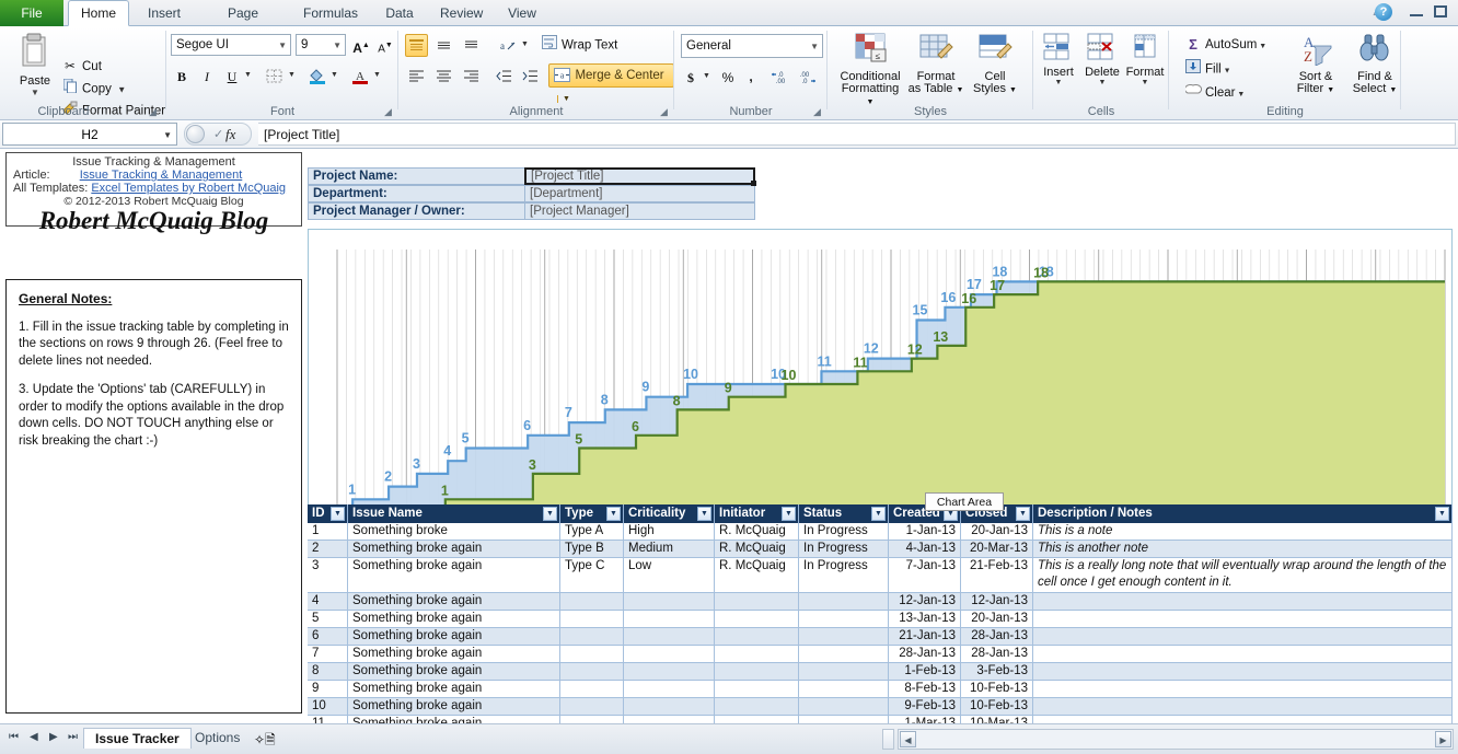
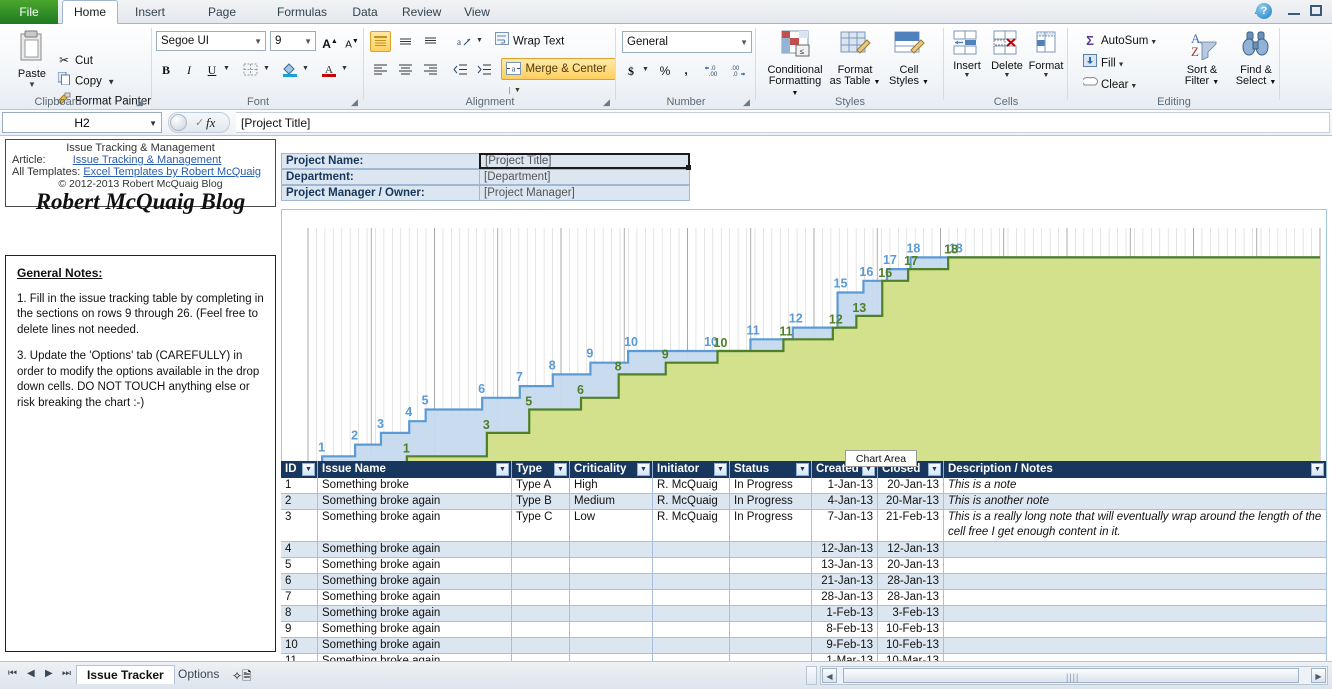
  File
  Home
  Insert
  Formulas
  Data
  Review
  View
  ?
  Paste
  ▼
  ✂ Cut
  Copy ▼
  Format Painter
  Clipboard
  ◢
  Segoe UI
  ▼
  9
  ▼
  B
  I
  U
  A
  Font
  ◢
  a
  Wrap Text
  a
  Merge & Center
  Alignment
  ◢
  General
  ▼
  $
  %
  ,
  Number
  ◢
  ≤
  Conditional
  Formatting
  Format
  as Table
  Cell
  Styles
  Styles
  Insert
  Delete
  Format
  Cells
  Σ AutoSum
  Fill
  Clear
  A
  Z
  Sort &
  Filter
  Find &
  Select
  Editing
  H2
  ▼
  ✓
  fx
  [Project Title]
  Issue Tracking & Management
  Article: Issue Tracking & Management
  All Templates: Excel Templates by Robert McQuaig
  © 2012-2013 Robert McQuaig Blog
  Robert McQuaig Blog
  General Notes:
  1. Fill in the issue tracking table by completing in the sections on rows 9 through 26. (Feel free to delete lines not needed.
  3. Update the 'Options' tab (CAREFULLY) in order to modify the options available in the drop down cells. DO NOT TOUCH anything else or risk breaking the chart :-)
  Project Name:
  [Project Title]
  Department:
  [Department]
  Project Manager / Owner:
  [Project Manager]
  1
  2
  3
  4
  5
  6
  7
  8
  9
  10
  10
  11
  12
  15
  16
  17
  18
  18
  1
  3
  5
  6
  8
  9
  10
  11
  12
  13
  16
  17
  18
  Chart Area
  ID
  Issue Name
  Type
  Criticality
  Initiator
  Status
  Created
  Closed
  Description / Notes
  1
  Something broke
  Type A
  High
  R. McQuaig
  In Progress
  1-Jan-13
  20-Jan-13
  This is a note
  2
  Something broke again
  Type B
  Medium
  R. McQuaig
  In Progress
  4-Jan-13
  20-Mar-13
  This is another note
  3
  Something broke again
  Type C
  Low
  R. McQuaig
  In Progress
  7-Jan-13
  21-Feb-13
- This is a really long note that will eventually wrap around the length of the cell once I get enough content in it.
+ This is a really long note that will eventually wrap around the length of the cell free I get enough content in it.
  4
  Something broke again
  12-Jan-13
  12-Jan-13
  5
  Something broke again
  13-Jan-13
  20-Jan-13
  6
  Something broke again
  21-Jan-13
  28-Jan-13
  7
  Something broke again
  28-Jan-13
  28-Jan-13
  8
  Something broke again
  1-Feb-13
  3-Feb-13
  9
  Something broke again
  8-Feb-13
  10-Feb-13
  10
  Something broke again
  9-Feb-13
  10-Feb-13
  ⏮
  ◀
  ▶
  ⏭
  Issue Tracker
  Options
  ✧🗎
  ◀
+ ||||
  ▶
